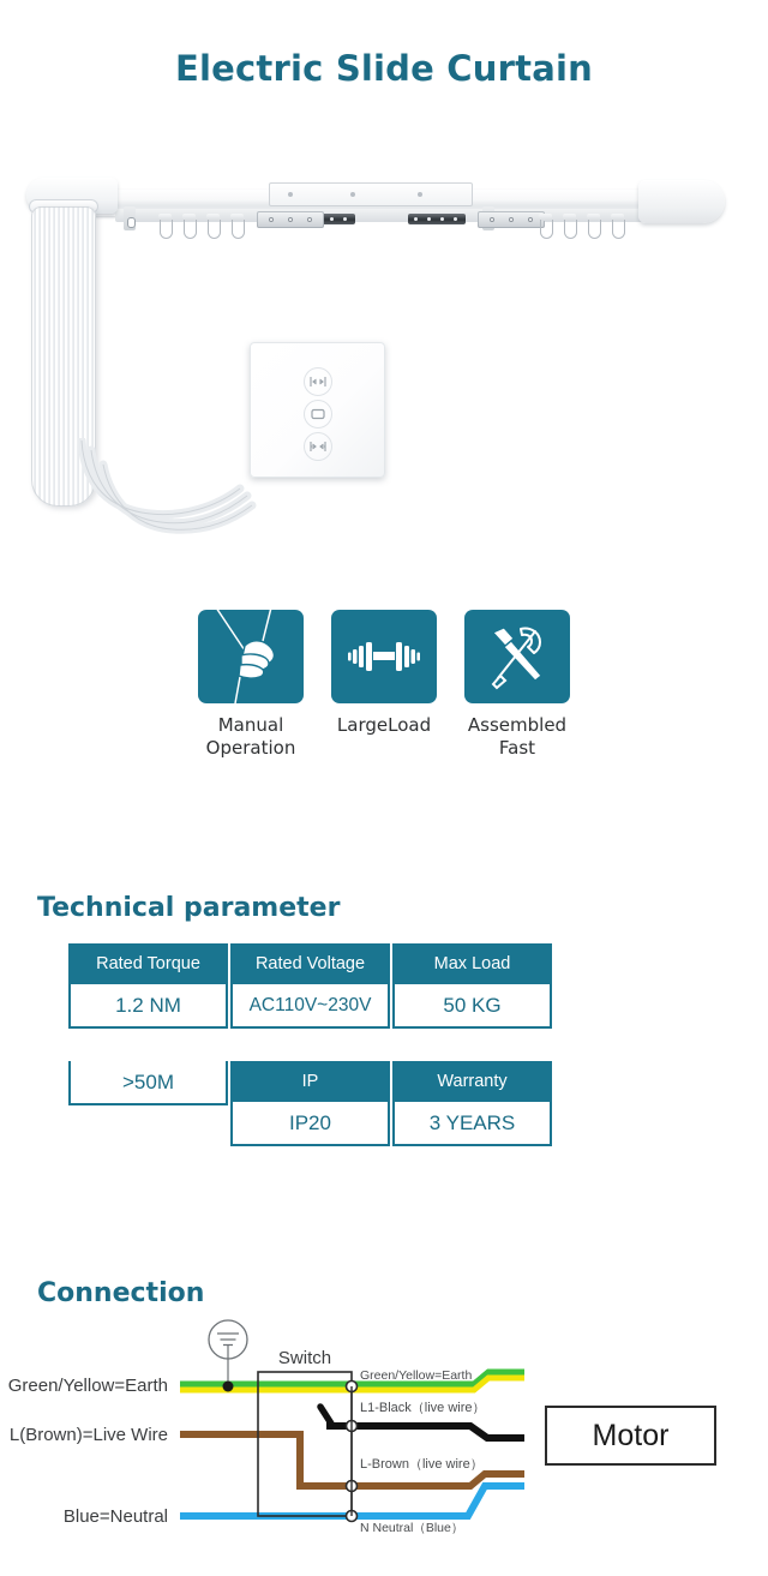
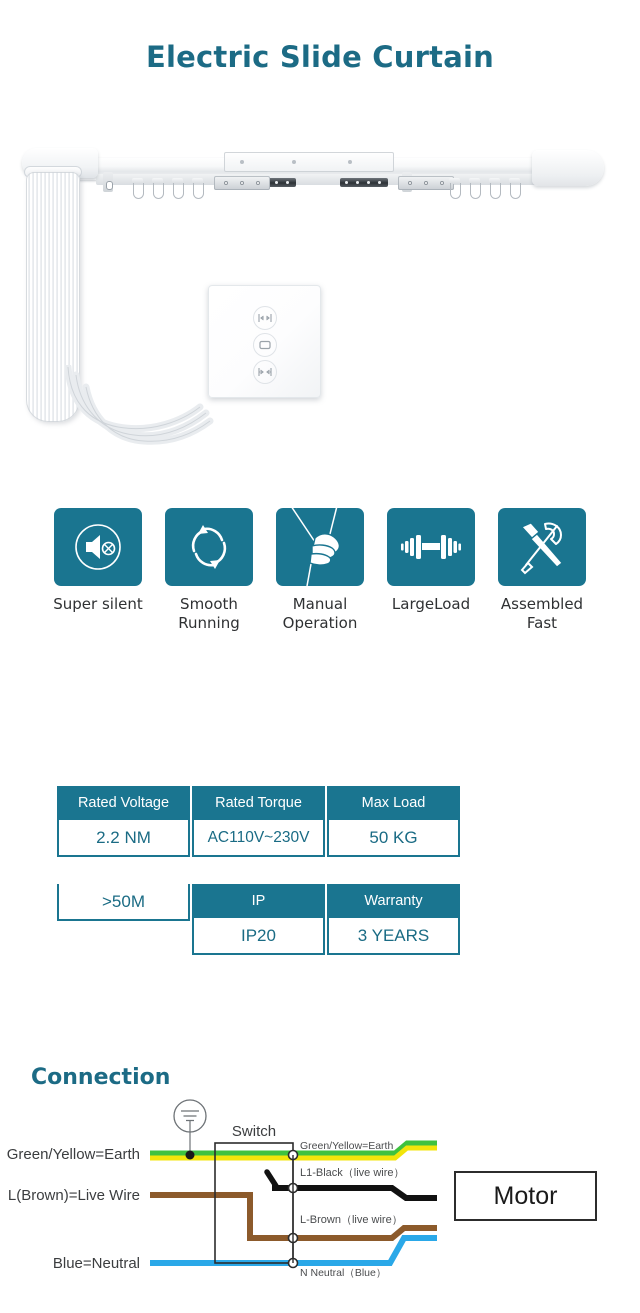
  Electric Slide Curtain
+ Super silent
+ Smooth
+ Running
  Manual
  Operation
  LargeLoad
  Assembled
  Fast
- Technical parameter
- Rated Torque
+ Rated Voltage
- 1.2 NM
+ 2.2 NM
- Rated Voltage
+ Rated Torque
  AC110V~230V
  Max Load
  50 KG
  >50M
  IP
  IP20
  Warranty
  3 YEARS
  Connection
  Green/Yellow=Earth
  L(Brown)=Live Wire
  Blue=Neutral
  Switch
  Green/Yellow=Earth
  L1-Black（live wire）
  L-Brown（live wire）
  N Neutral（Blue）
  Motor
